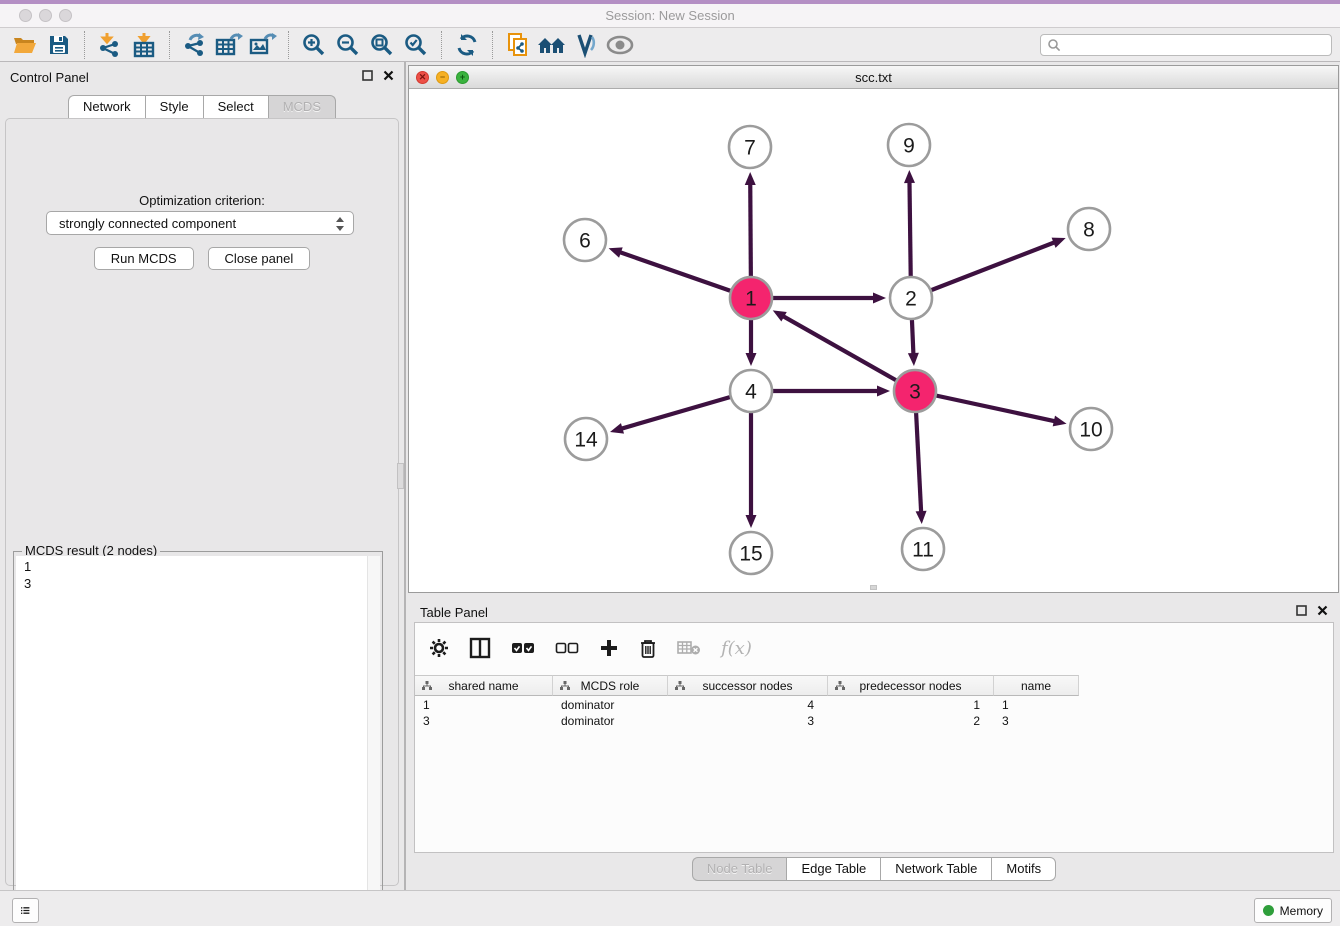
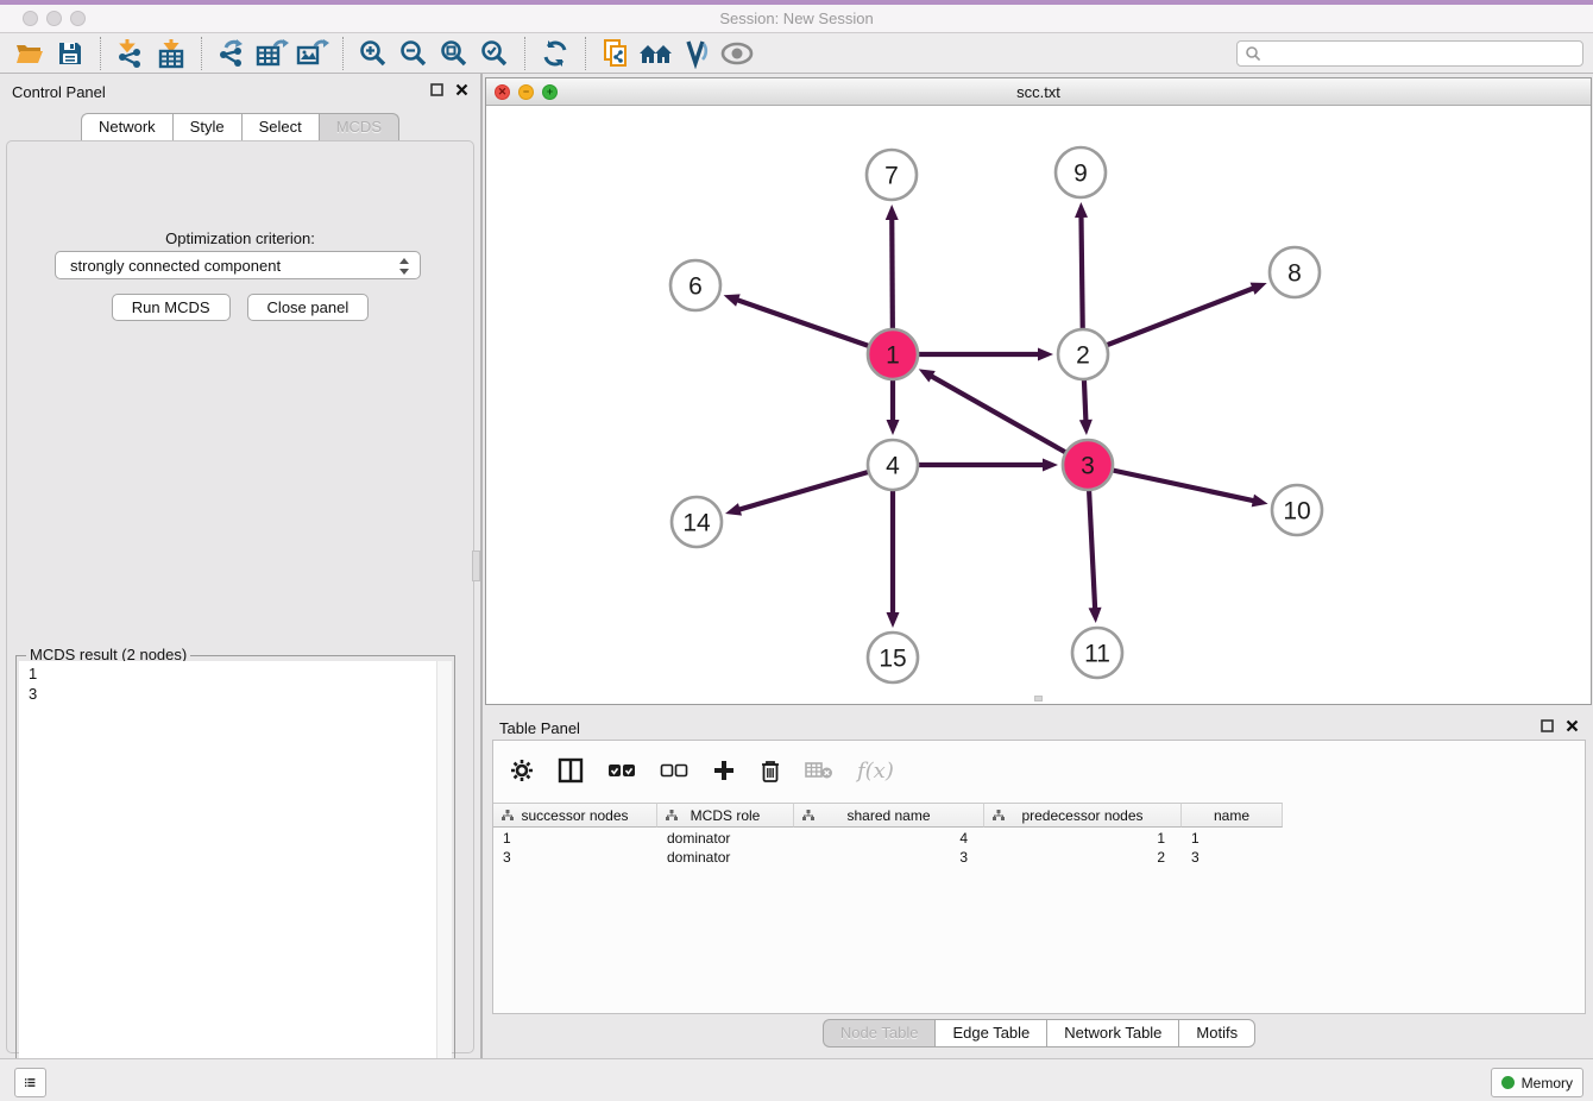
  Session: New Session
  Control Panel
  Network
  Style
  Select
  MCDS
  Optimization criterion:
  strongly connected component
  Run MCDS
  Close panel
  MCDS result (2 nodes)
  1
  3
  ✕
  −
  +
  scc.txt
  7
  9
  6
  8
  1
  2
  4
  3
  14
  10
  15
  11
  Table Panel
  f(x)
- shared name
+ successor nodes
  MCDS role
- successor nodes
+ shared name
  predecessor nodes
  name
  1
  dominator
  4
  1
  1
  3
  dominator
  3
  2
  3
  Node Table
  Edge Table
  Network Table
  Motifs
  Memory
